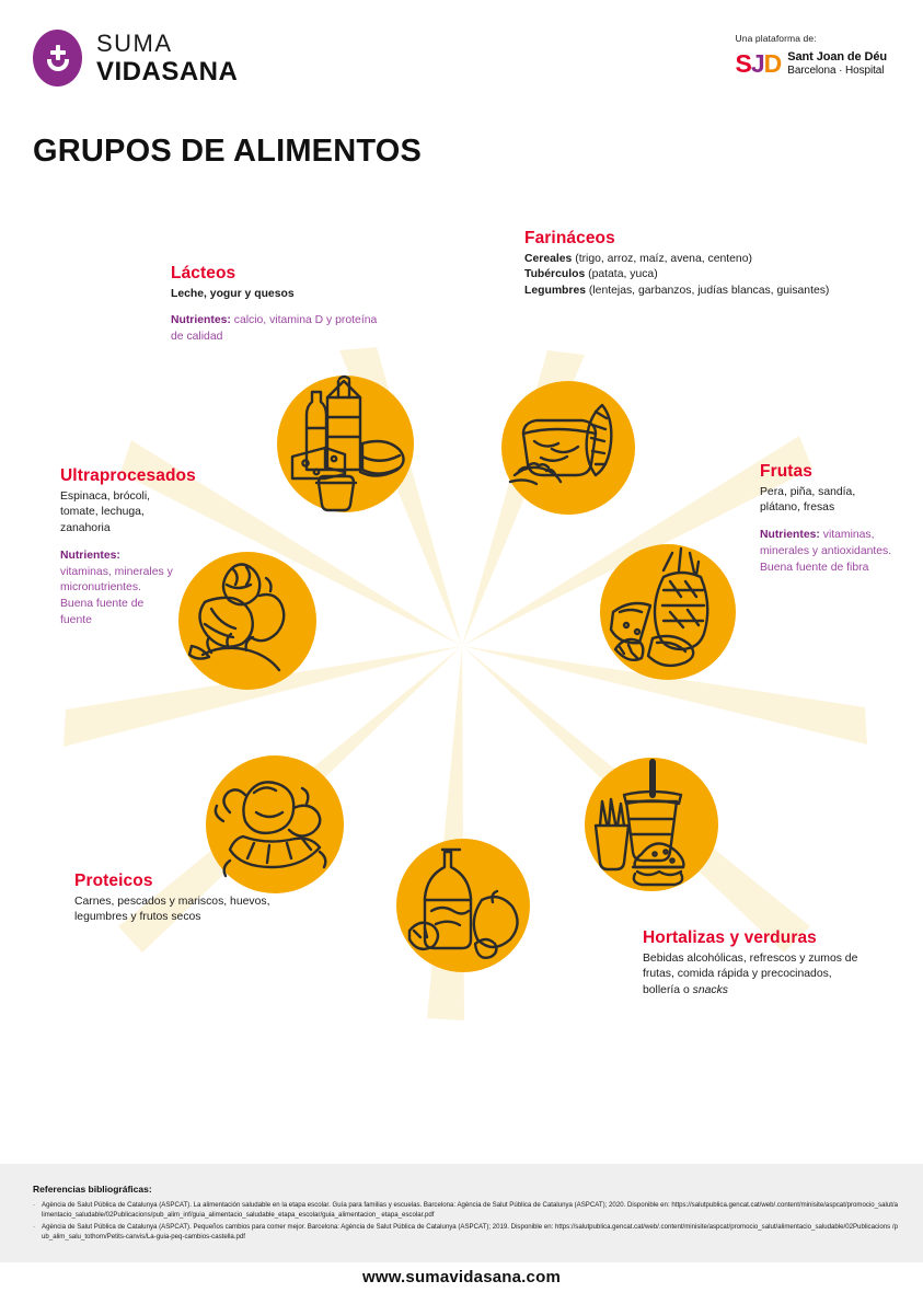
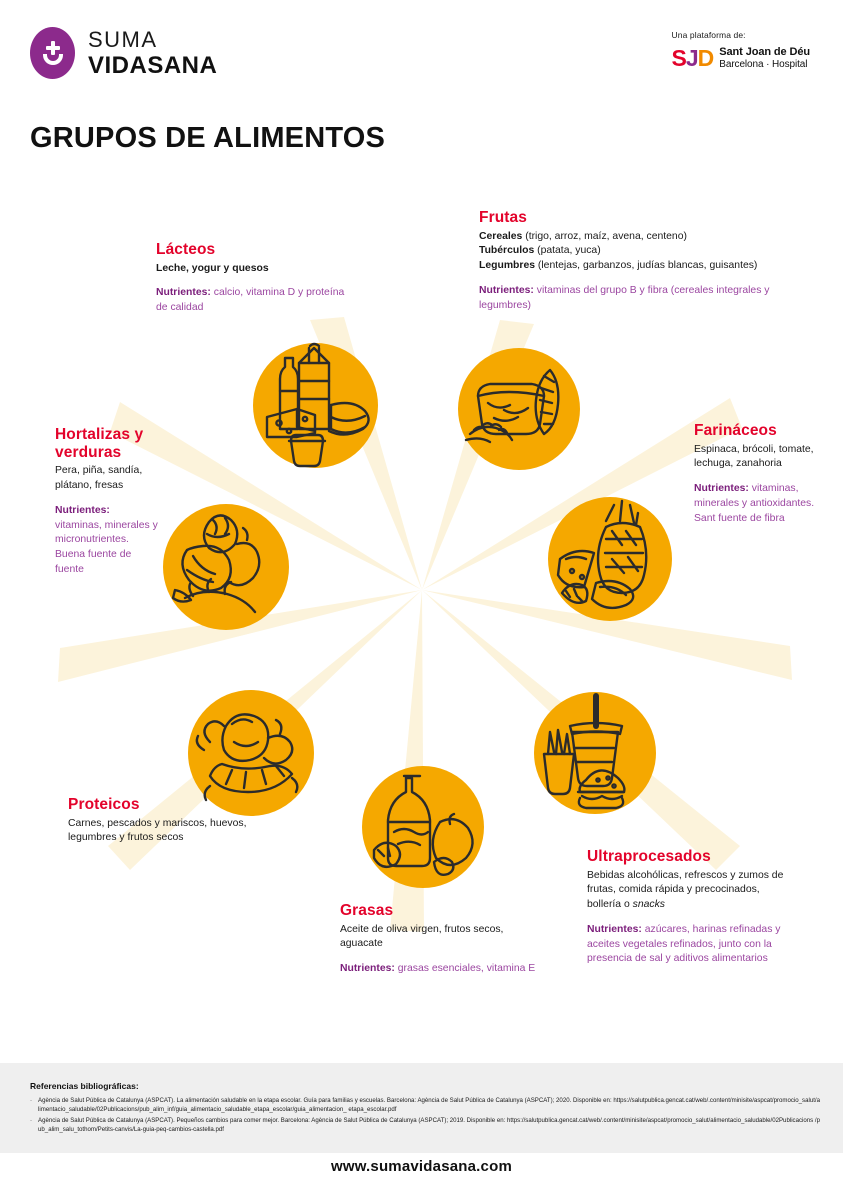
  SUMA
  VIDASANA
  Una plataforma de:
  SJD
  Sant Joan de Déu
  Barcelona · Hospital
  GRUPOS DE ALIMENTOS
  Lácteos
  Leche, yogur y quesos
  Nutrientes: calcio, vitamina D y proteína de calidad
- Farináceos
+ Frutas
  Cereales (trigo, arroz, maíz, avena, centeno)
  Tubérculos (patata, yuca)
  Legumbres (lentejas, garbanzos, judías blancas, guisantes)
+ Nutrientes: vitaminas del grupo B y fibra (cereales integrales y legumbres)
- Ultraprocesados
+ Hortalizas y verduras
- Espinaca, brócoli, tomate, lechuga, zanahoria
+ Pera, piña, sandía, plátano, fresas
  Nutrientes: vitaminas, minerales y micronutrientes. Buena fuente de fuente
- Frutas
+ Farináceos
- Pera, piña, sandía, plátano, fresas
+ Espinaca, brócoli, tomate, lechuga, zanahoria
- Nutrientes: vitaminas, minerales y antioxidantes. Buena fuente de fibra
+ Nutrientes: vitaminas, minerales y antioxidantes. Sant fuente de fibra
  Proteicos
  Carnes, pescados y mariscos, huevos, legumbres y frutos secos
+ Grasas
+ Aceite de oliva virgen, frutos secos, aguacate
+ Nutrientes: grasas esenciales, vitamina E
- Hortalizas y verduras
+ Ultraprocesados
  Bebidas alcohólicas, refrescos y zumos de frutas, comida rápida y precocinados, bollería o snacks
+ Nutrientes: azúcares, harinas refinadas y aceites vegetales refinados, junto con la presencia de sal y aditivos alimentarios
  Referencias bibliográficas:
  www.sumavidasana.com
